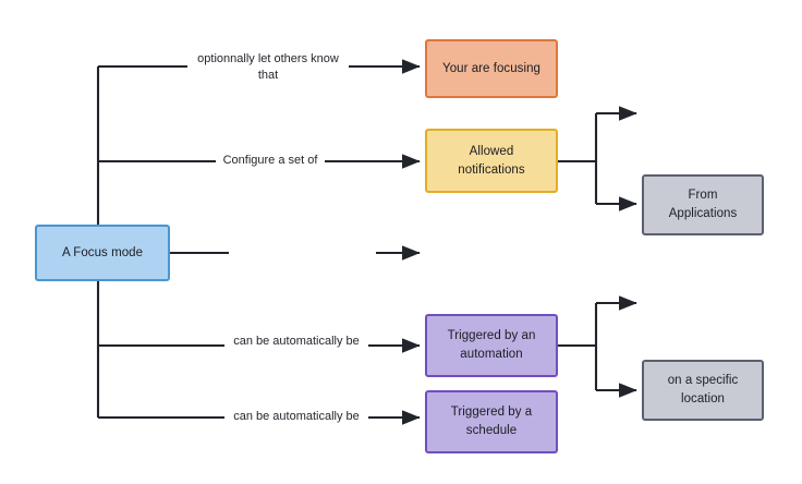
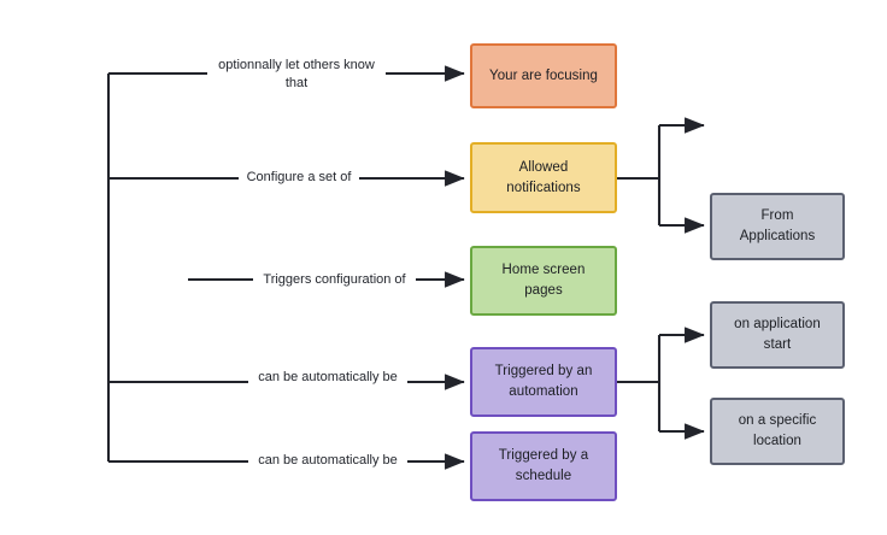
- A Focus mode
  Your are focusing
  Allowed
  notifications
+ Home screen
+ pages
  Triggered by an
  automation
  Triggered by a
  schedule
  From
  Applications
+ on application
+ start
  on a specific
  location
  optionnally let others know
  that
  Configure a set of
+ Triggers configuration of
  can be automatically be
  can be automatically be
